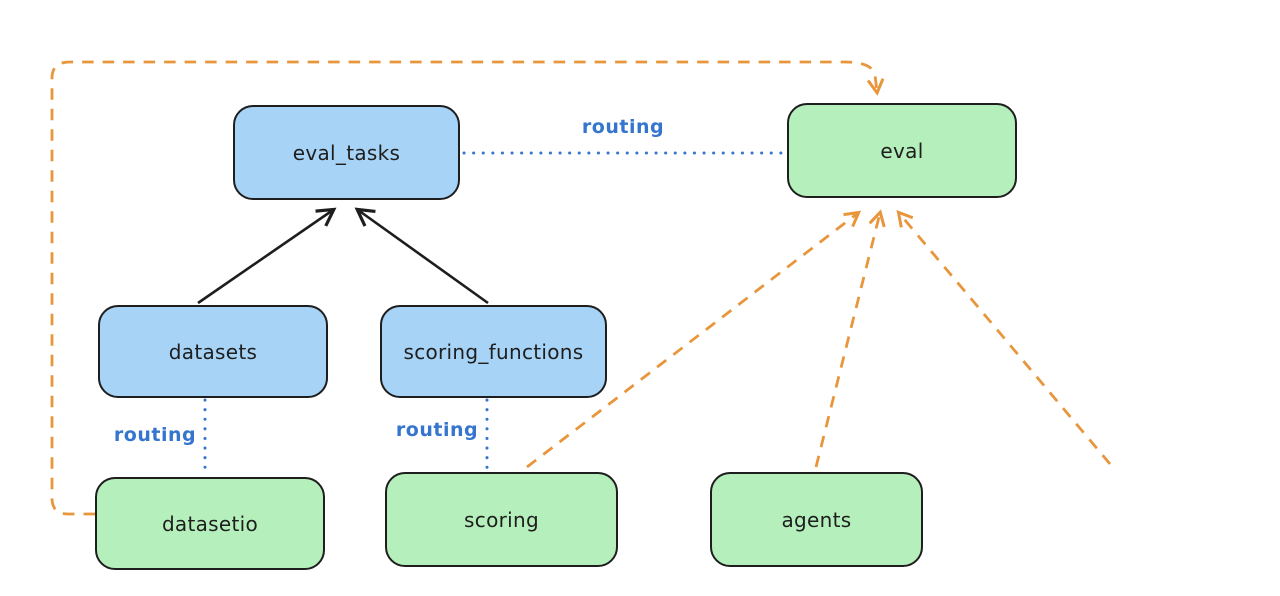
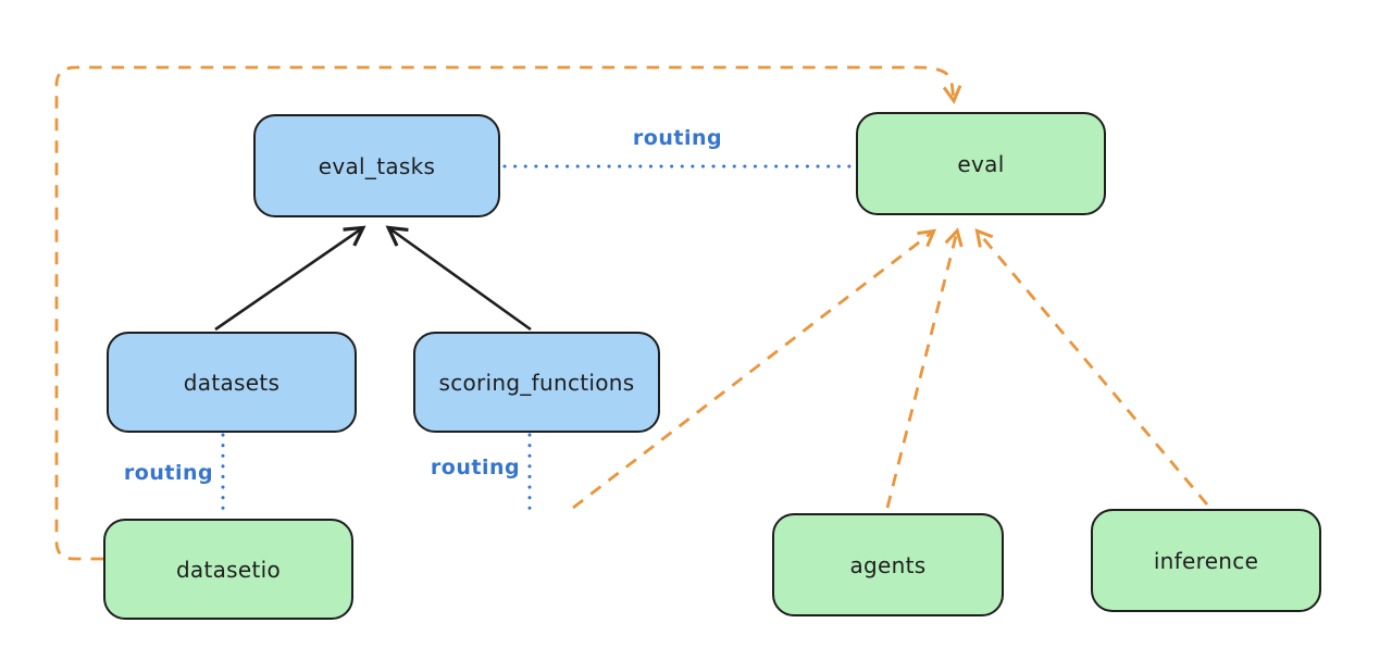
  eval_tasks
  datasets
  scoring_functions
  eval
  datasetio
- scoring
  agents
+ inference
  routing
  routing
  routing
